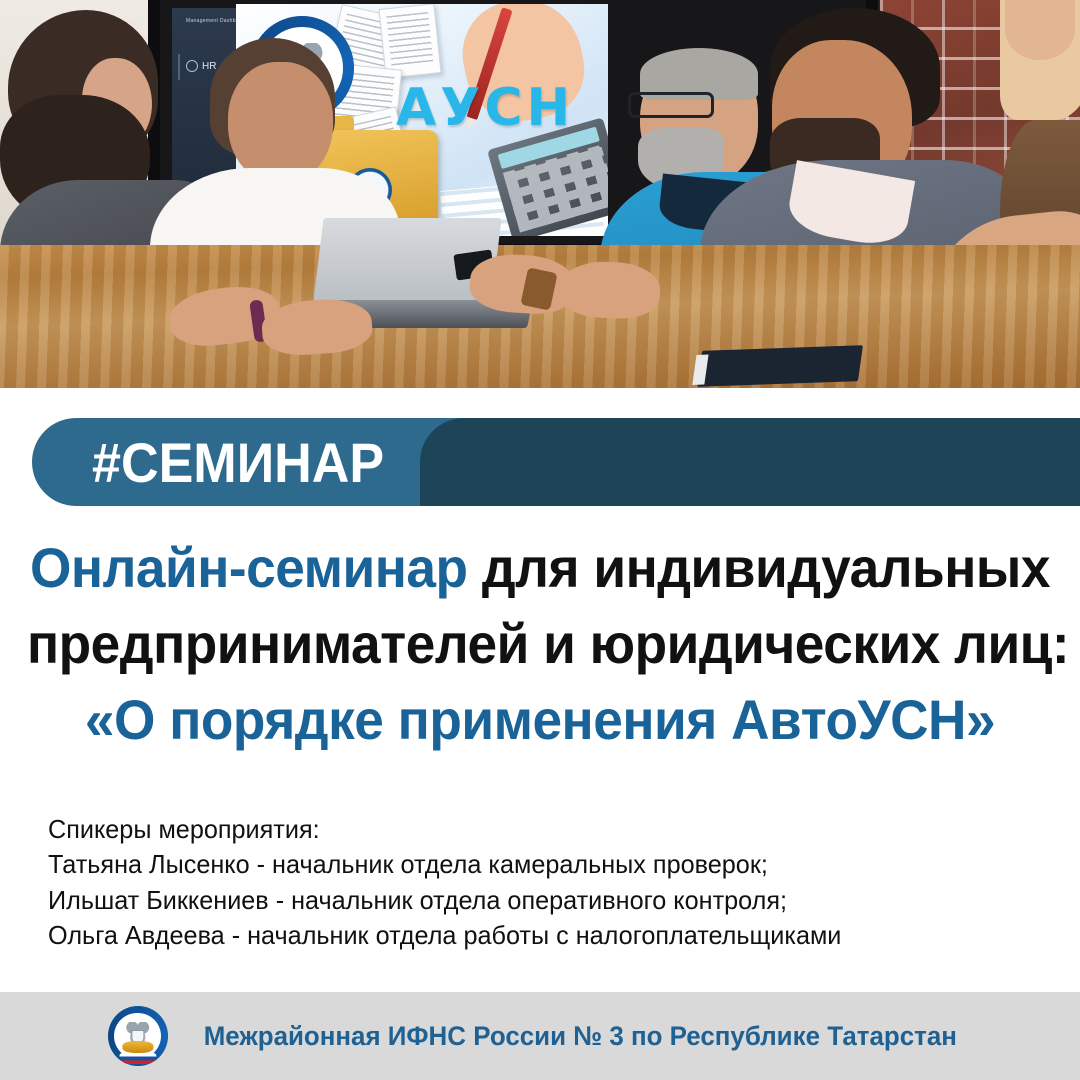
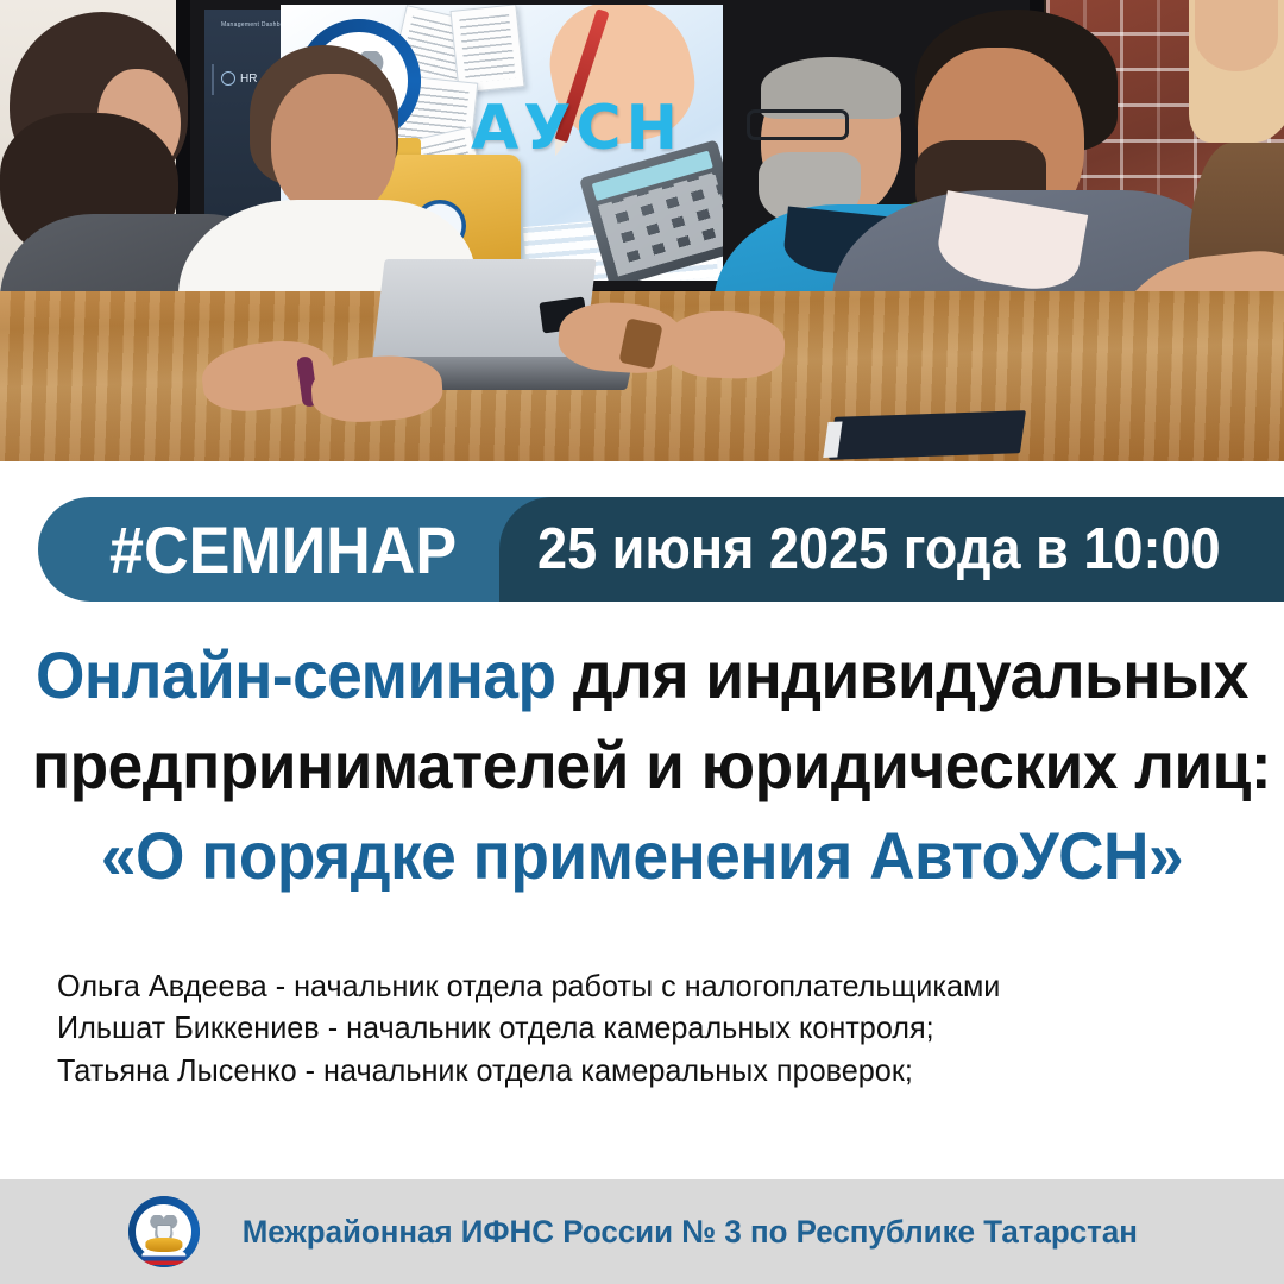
  HR
  АУСН
  #СЕМИНАР
+ 25 июня 2025 года в 10:00
  Онлайн-семинар для индивидуальных
  предпринимателей и юридических лиц:
  «О порядке применения АвтоУСН»
- Спикеры мероприятия:
- Татьяна Лысенко - начальник отдела камеральных проверок;
+ Ольга Авдеева - начальник отдела работы с налогоплательщиками
- Ильшат Биккениев - начальник отдела оперативного контроля;
+ Ильшат Биккениев - начальник отдела камеральных контроля;
- Ольга Авдеева - начальник отдела работы с налогоплательщиками
+ Татьяна Лысенко - начальник отдела камеральных проверок;
  Межрайонная ИФНС России № 3 по Республике Татарстан
